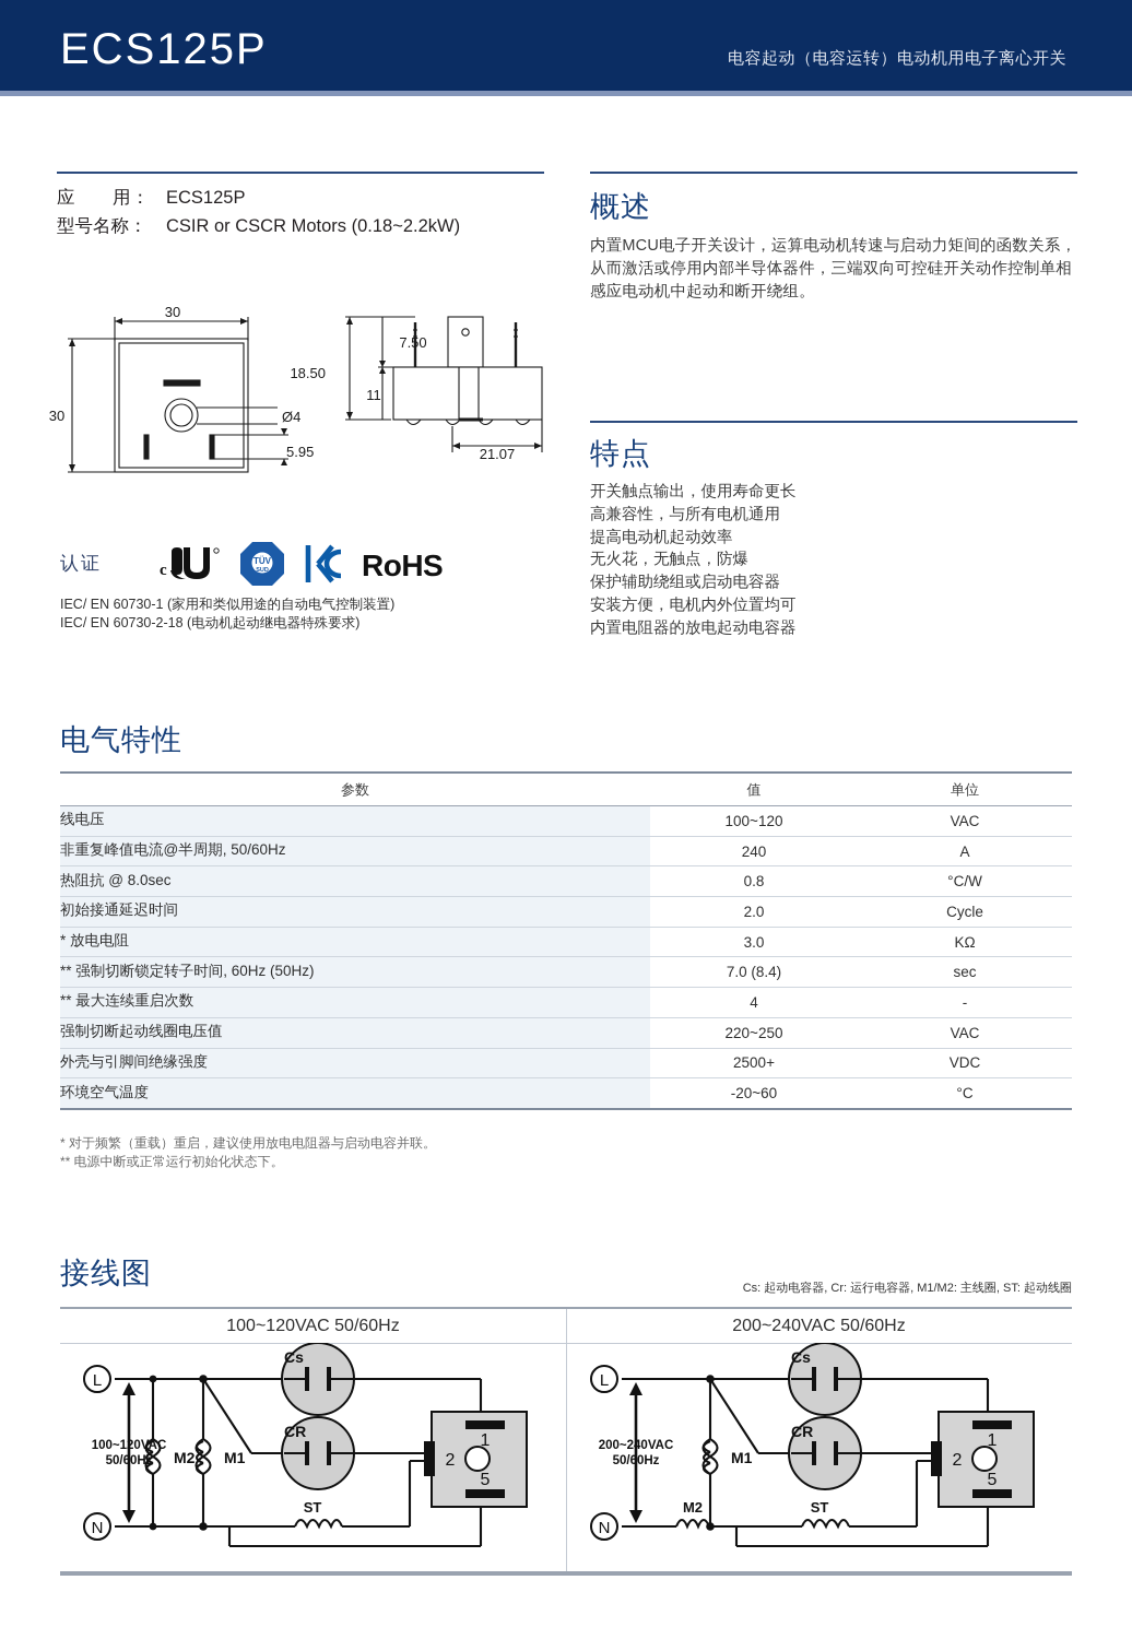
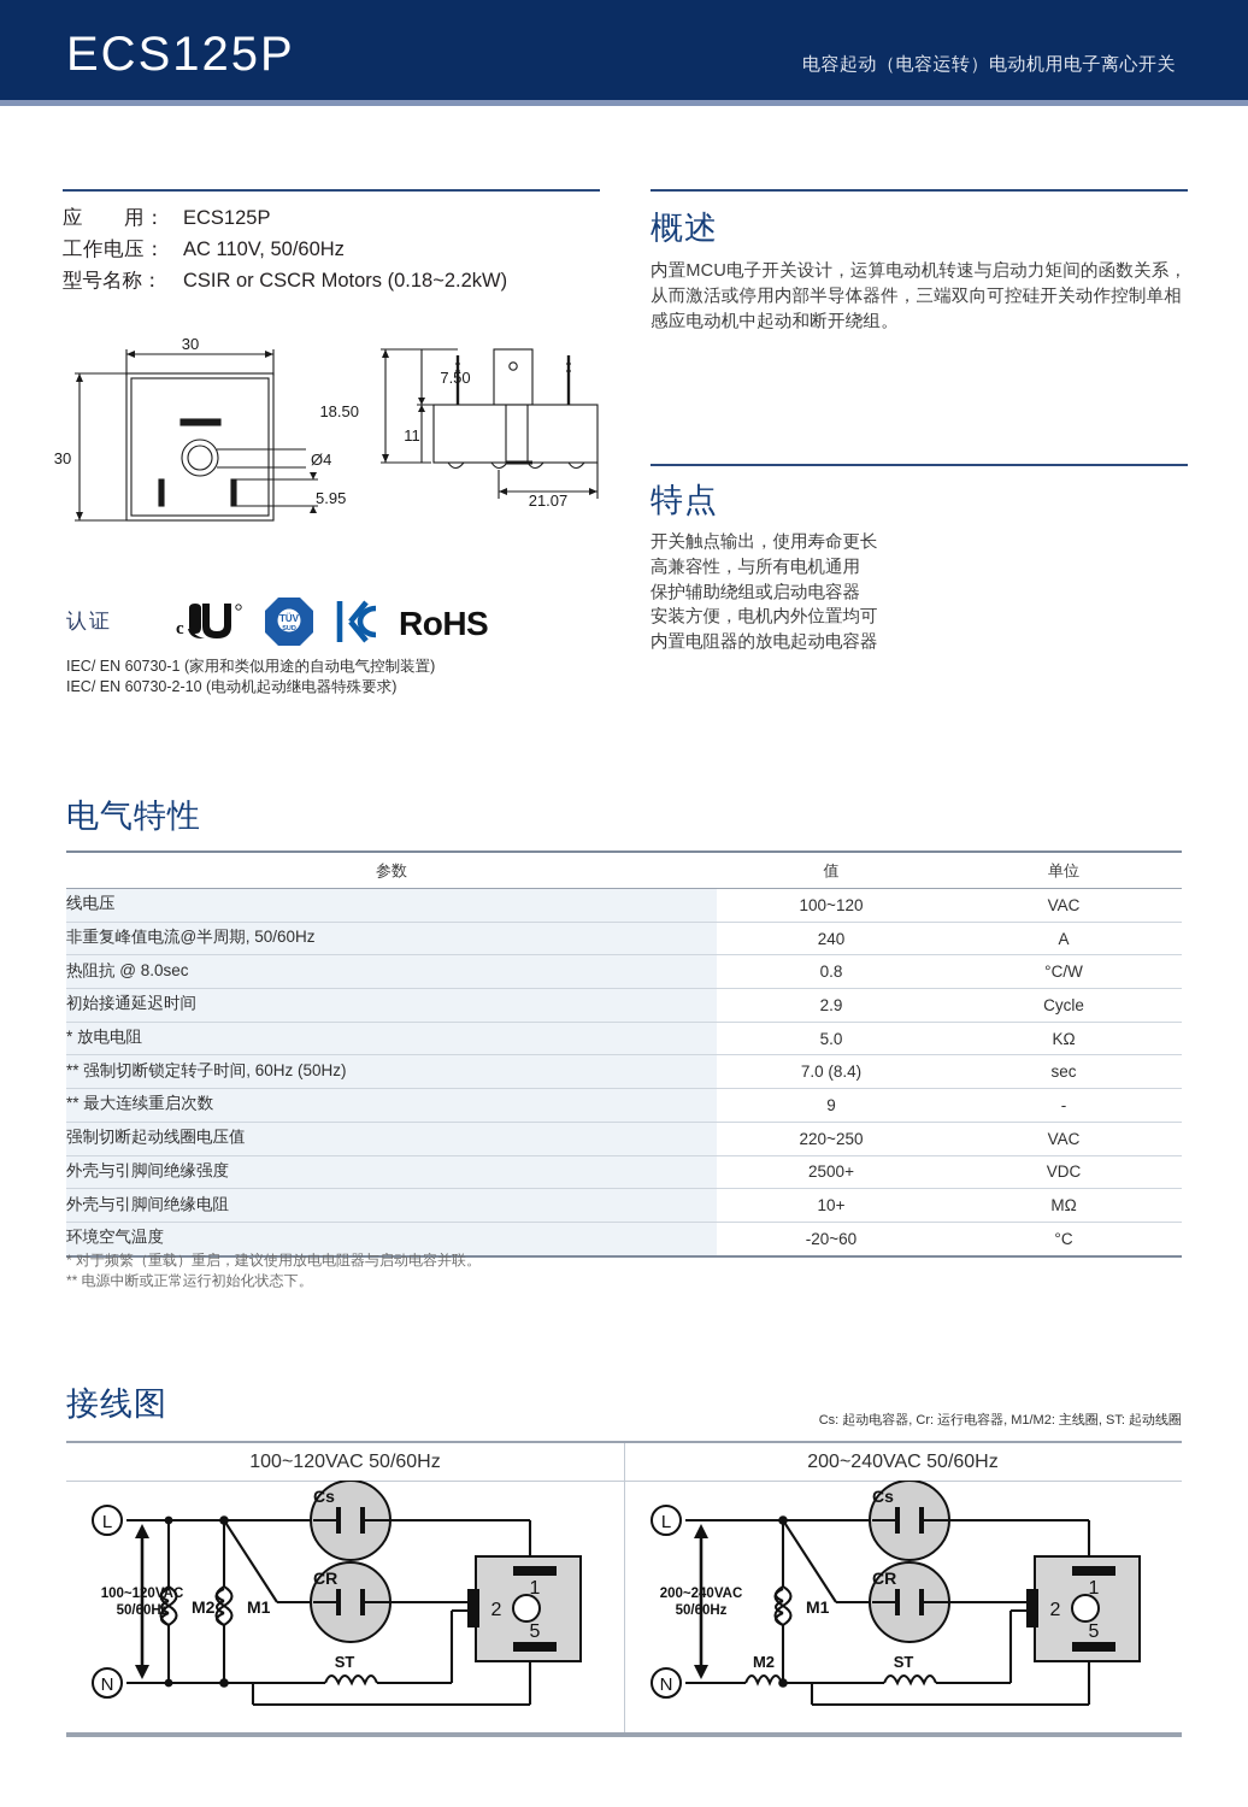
  ECS125P
  电容起动（电容运转）电动机用电子离心开关
  应 用：
  ECS125P
+ 工作电压：
+ AC 110V, 50/60Hz
  型号名称：
  CSIR or CSCR Motors (0.18~2.2kW)
  概述
  内置MCU电子开关设计，运算电动机转速与启动力矩间的函数关系，从而激活或停用内部半导体器件，三端双向可控硅开关动作控制单相感应电动机中起动和断开绕组。
  特点
  开关触点输出，使用寿命更长
  高兼容性，与所有电机通用
- 提高电动机起动效率
- 无火花，无触点，防爆
  保护辅助绕组或启动电容器
  安装方便，电机内外位置均可
  内置电阻器的放电起动电容器
  30
  30
  Ø4
  5.95
  18.50
  7.50
  11
  21.07
  认证
  c
  TÜV
  RoHS
  IEC/ EN 60730-1 (家用和类似用途的自动电气控制装置)
- IEC/ EN 60730-2-18 (电动机起动继电器特殊要求)
+ IEC/ EN 60730-2-10 (电动机起动继电器特殊要求)
  电气特性
  参数	值	单位
  线电压	100~120	VAC
  非重复峰值电流@半周期, 50/60Hz	240	A
  热阻抗 @ 8.0sec	0.8	°C/W
- 初始接通延迟时间	2.0	Cycle
+ 初始接通延迟时间	2.9	Cycle
- * 放电电阻	3.0	KΩ
+ * 放电电阻	5.0	KΩ
  ** 强制切断锁定转子时间, 60Hz (50Hz)	7.0 (8.4)	sec
- ** 最大连续重启次数	4	-
+ ** 最大连续重启次数	9	-
  强制切断起动线圈电压值	220~250	VAC
  外壳与引脚间绝缘强度	2500+	VDC
+ 外壳与引脚间绝缘电阻	10+	MΩ
  环境空气温度	-20~60	°C
  * 对于频繁（重载）重启，建议使用放电电阻器与启动电容并联。
  ** 电源中断或正常运行初始化状态下。
  接线图
  Cs: 起动电容器, Cr: 运行电容器, M1/M2: 主线圈, ST: 起动线圈
  100~120VAC 50/60Hz
  200~240VAC 50/60Hz
  L
  N
  1
  2
  5
  100~120VAC
  50/60Hz
  M2
  M1
  Cs
  CR
  ST
  L
  N
  1
  2
  5
  200~240VAC
  50/60Hz
  M2
  M1
  Cs
  CR
  ST
